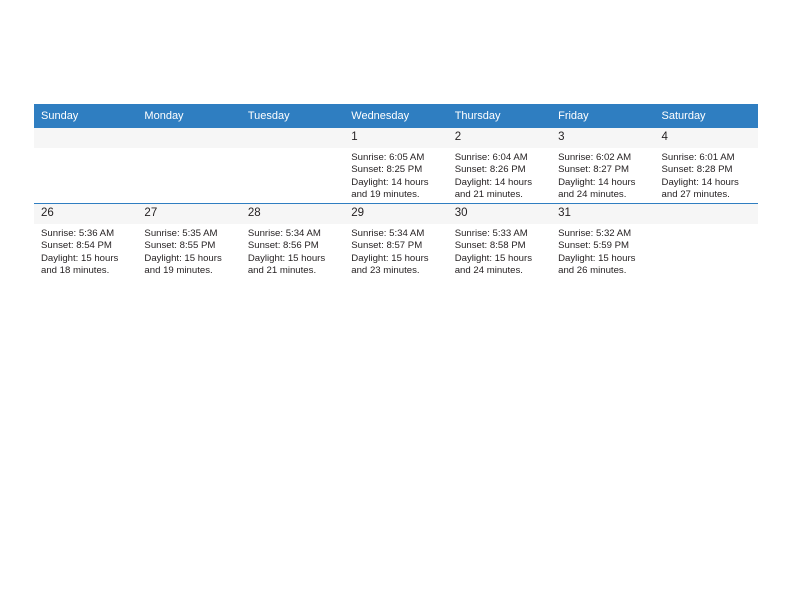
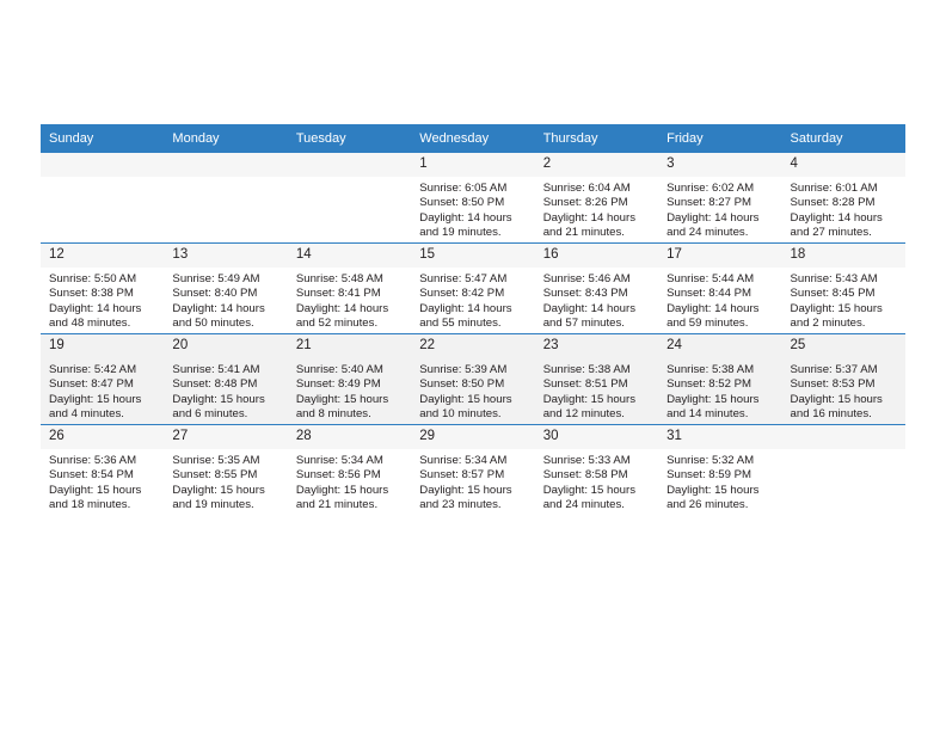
  Sunday	Monday	Tuesday	Wednesday	Thursday	Friday	Saturday
- 			1Sunrise: 6:05 AMSunset: 8:25 PMDaylight: 14 hours and 19 minutes.	2Sunrise: 6:04 AMSunset: 8:26 PMDaylight: 14 hours and 21 minutes.	3Sunrise: 6:02 AMSunset: 8:27 PMDaylight: 14 hours and 24 minutes.	4Sunrise: 6:01 AMSunset: 8:28 PMDaylight: 14 hours and 27 minutes.
+ 			1Sunrise: 6:05 AMSunset: 8:50 PMDaylight: 14 hours and 19 minutes.	2Sunrise: 6:04 AMSunset: 8:26 PMDaylight: 14 hours and 21 minutes.	3Sunrise: 6:02 AMSunset: 8:27 PMDaylight: 14 hours and 24 minutes.	4Sunrise: 6:01 AMSunset: 8:28 PMDaylight: 14 hours and 27 minutes.
+ 12Sunrise: 5:50 AMSunset: 8:38 PMDaylight: 14 hours and 48 minutes.	13Sunrise: 5:49 AMSunset: 8:40 PMDaylight: 14 hours and 50 minutes.	14Sunrise: 5:48 AMSunset: 8:41 PMDaylight: 14 hours and 52 minutes.	15Sunrise: 5:47 AMSunset: 8:42 PMDaylight: 14 hours and 55 minutes.	16Sunrise: 5:46 AMSunset: 8:43 PMDaylight: 14 hours and 57 minutes.	17Sunrise: 5:44 AMSunset: 8:44 PMDaylight: 14 hours and 59 minutes.	18Sunrise: 5:43 AMSunset: 8:45 PMDaylight: 15 hours and 2 minutes.
+ 19Sunrise: 5:42 AMSunset: 8:47 PMDaylight: 15 hours and 4 minutes.	20Sunrise: 5:41 AMSunset: 8:48 PMDaylight: 15 hours and 6 minutes.	21Sunrise: 5:40 AMSunset: 8:49 PMDaylight: 15 hours and 8 minutes.	22Sunrise: 5:39 AMSunset: 8:50 PMDaylight: 15 hours and 10 minutes.	23Sunrise: 5:38 AMSunset: 8:51 PMDaylight: 15 hours and 12 minutes.	24Sunrise: 5:38 AMSunset: 8:52 PMDaylight: 15 hours and 14 minutes.	25Sunrise: 5:37 AMSunset: 8:53 PMDaylight: 15 hours and 16 minutes.
- 26Sunrise: 5:36 AMSunset: 8:54 PMDaylight: 15 hours and 18 minutes.	27Sunrise: 5:35 AMSunset: 8:55 PMDaylight: 15 hours and 19 minutes.	28Sunrise: 5:34 AMSunset: 8:56 PMDaylight: 15 hours and 21 minutes.	29Sunrise: 5:34 AMSunset: 8:57 PMDaylight: 15 hours and 23 minutes.	30Sunrise: 5:33 AMSunset: 8:58 PMDaylight: 15 hours and 24 minutes.	31Sunrise: 5:32 AMSunset: 5:59 PMDaylight: 15 hours and 26 minutes.
+ 26Sunrise: 5:36 AMSunset: 8:54 PMDaylight: 15 hours and 18 minutes.	27Sunrise: 5:35 AMSunset: 8:55 PMDaylight: 15 hours and 19 minutes.	28Sunrise: 5:34 AMSunset: 8:56 PMDaylight: 15 hours and 21 minutes.	29Sunrise: 5:34 AMSunset: 8:57 PMDaylight: 15 hours and 23 minutes.	30Sunrise: 5:33 AMSunset: 8:58 PMDaylight: 15 hours and 24 minutes.	31Sunrise: 5:32 AMSunset: 8:59 PMDaylight: 15 hours and 26 minutes.
